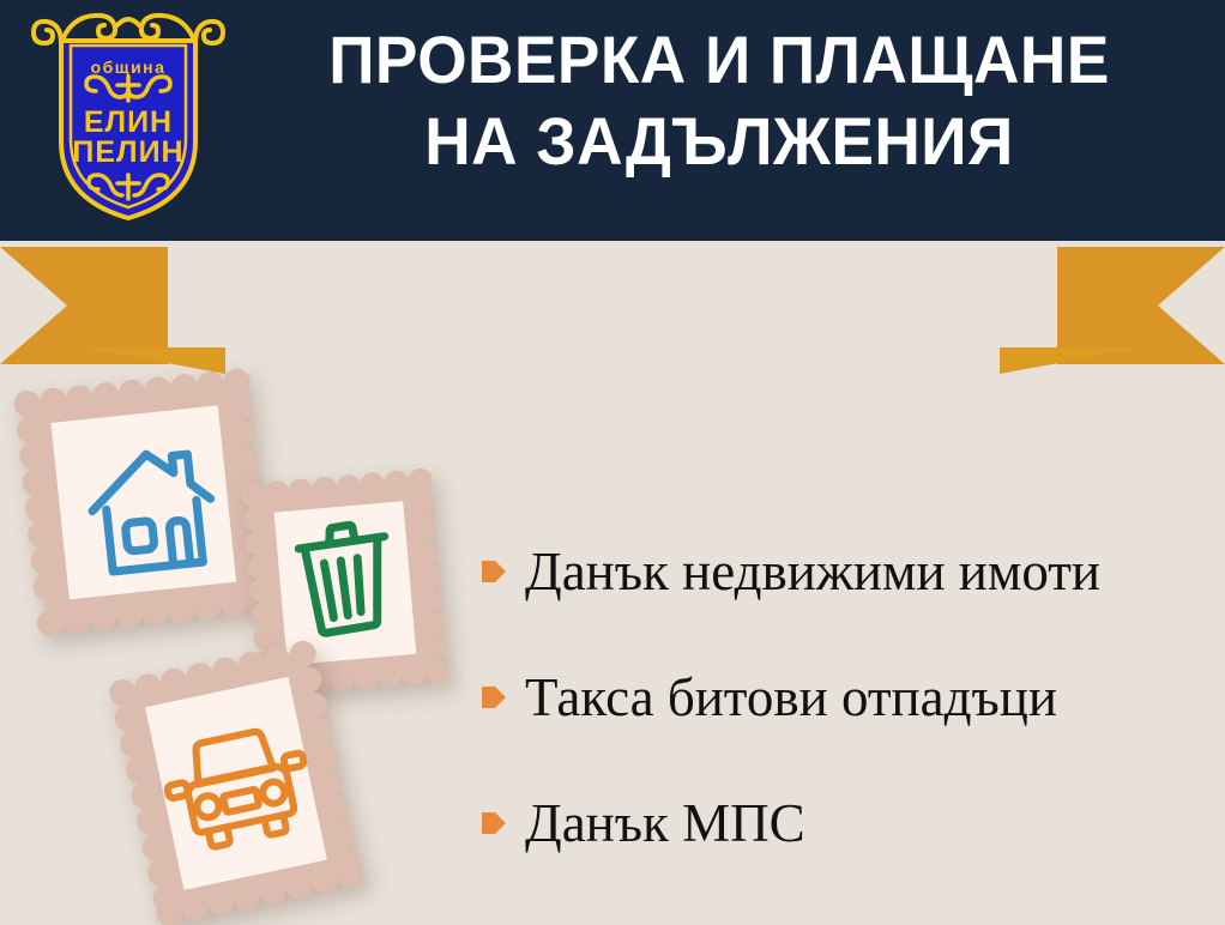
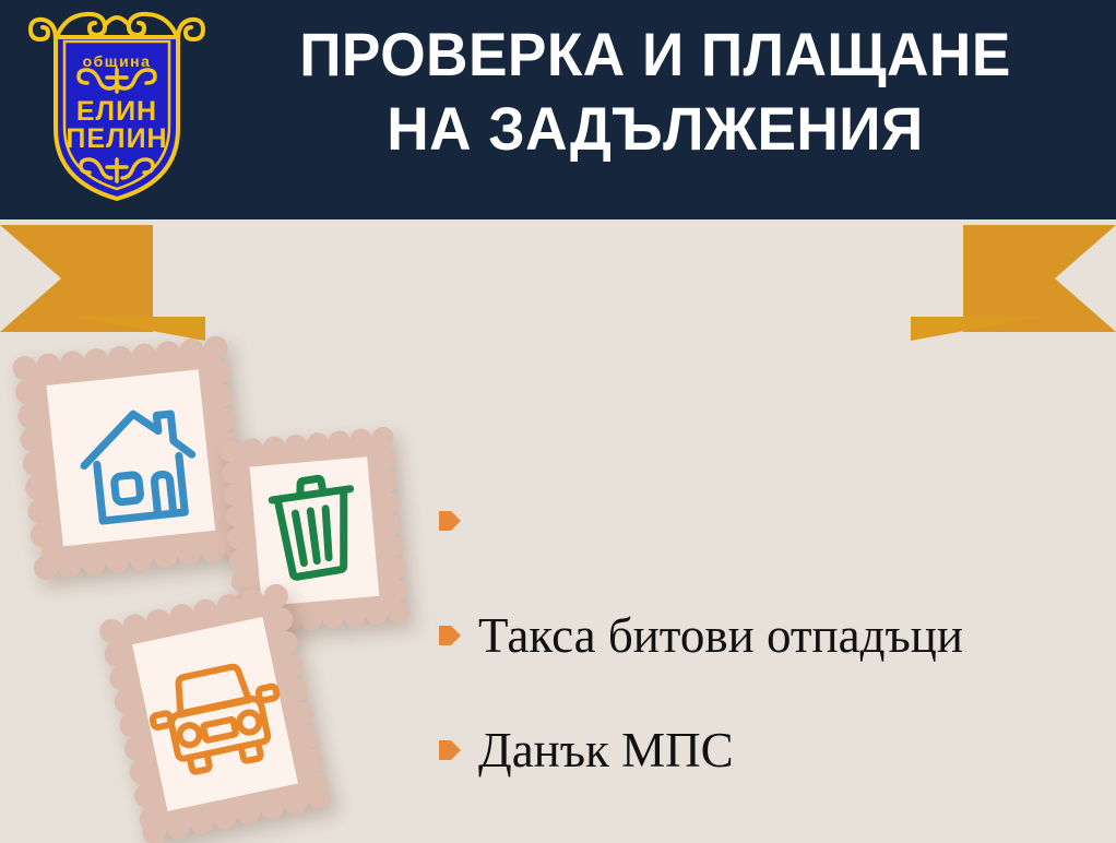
- Данък недвижими имоти
  Такса битови отпадъци
  Данък МПС
  община
  ЕЛИН
  ПЕЛИН
  ПРОВЕРКА И ПЛАЩАНЕ
  НА ЗАДЪЛЖЕНИЯ
